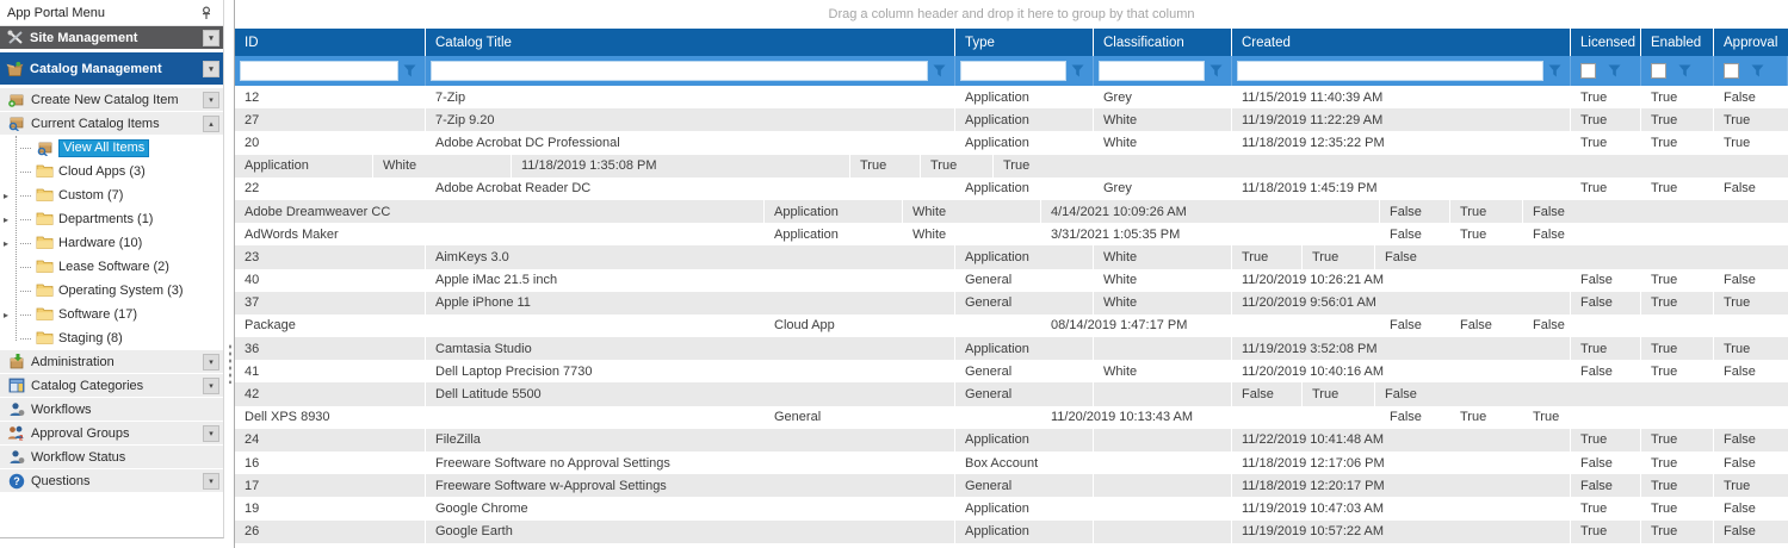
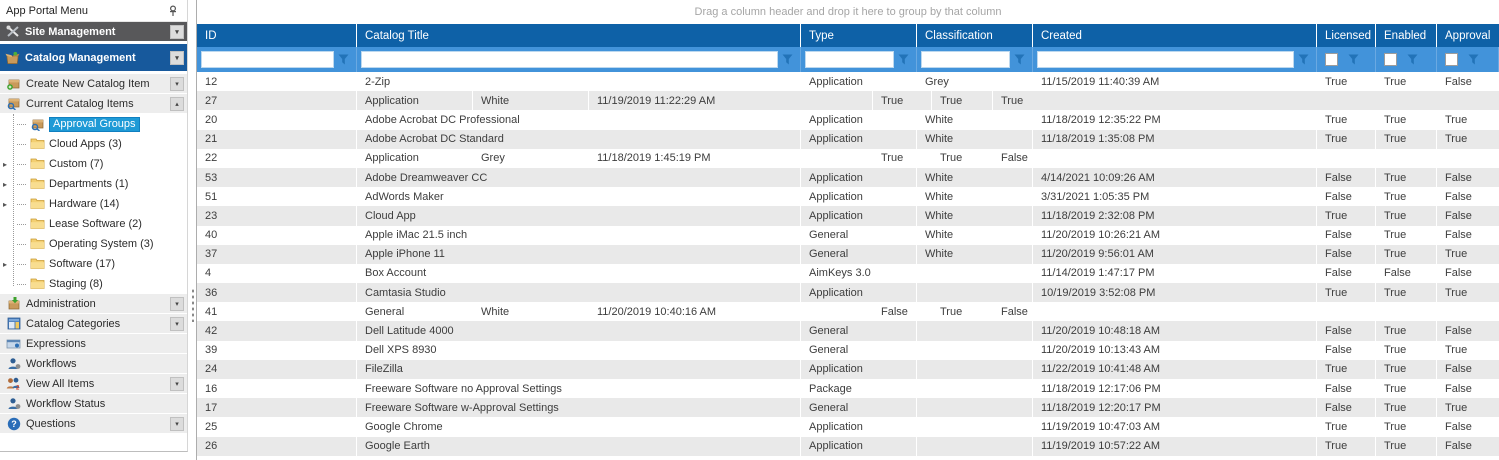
  App Portal Menu
  Site Management
  Catalog Management
  Create New Catalog Item
  Current Catalog Items
- View All Items
+ Approval Groups
  Cloud Apps (3)
  ▸
  Custom (7)
  ▸
  Departments (1)
  ▸
- Hardware (10)
+ Hardware (14)
  Lease Software (2)
  Operating System (3)
  ▸
  Software (17)
  Staging (8)
  Administration
  Catalog Categories
+ Expressions
  Workflows
- Approval Groups
+ View All Items
  Workflow Status
  ?
  Questions
  Drag a column header and drop it here to group by that column
  ID
  Catalog Title
  Type
  Classification
  Created
  Licensed
  Enabled
  Approval
  12
- 7-Zip
+ 2-Zip
  Application
  Grey
  11/15/2019 11:40:39 AM
  True
  True
  False
  27
- 7-Zip 9.20
  Application
  White
  11/19/2019 11:22:29 AM
  True
  True
  True
  20
  Adobe Acrobat DC Professional
  Application
  White
  11/18/2019 12:35:22 PM
  True
  True
  True
+ 21
+ Adobe Acrobat DC Standard
  Application
  White
  11/18/2019 1:35:08 PM
  True
  True
  True
  22
- Adobe Acrobat Reader DC
  Application
  Grey
  11/18/2019 1:45:19 PM
  True
  True
  False
+ 53
  Adobe Dreamweaver CC
  Application
  White
  4/14/2021 10:09:26 AM
  False
  True
  False
+ 51
  AdWords Maker
  Application
  White
  3/31/2021 1:05:35 PM
  False
  True
  False
  23
- AimKeys 3.0
+ Cloud App
  Application
  White
+ 11/18/2019 2:32:08 PM
  True
  True
  False
  40
  Apple iMac 21.5 inch
  General
  White
  11/20/2019 10:26:21 AM
  False
  True
  False
  37
  Apple iPhone 11
  General
  White
  11/20/2019 9:56:01 AM
  False
  True
  True
+ 4
- Package
+ Box Account
- Cloud App
+ AimKeys 3.0
- 08/14/2019 1:47:17 PM
+ 11/14/2019 1:47:17 PM
  False
  False
  False
  36
  Camtasia Studio
  Application
- 11/19/2019 3:52:08 PM
+ 10/19/2019 3:52:08 PM
  True
  True
  True
  41
- Dell Laptop Precision 7730
  General
  White
  11/20/2019 10:40:16 AM
  False
  True
  False
  42
- Dell Latitude 5500
+ Dell Latitude 4000
  General
+ 11/20/2019 10:48:18 AM
  False
  True
  False
+ 39
  Dell XPS 8930
  General
  11/20/2019 10:13:43 AM
  False
  True
  True
  24
  FileZilla
  Application
  11/22/2019 10:41:48 AM
  True
  True
  False
  16
  Freeware Software no Approval Settings
- Box Account
+ Package
  11/18/2019 12:17:06 PM
  False
  True
  False
  17
  Freeware Software w-Approval Settings
  General
  11/18/2019 12:20:17 PM
  False
  True
  True
- 19
+ 25
  Google Chrome
  Application
  11/19/2019 10:47:03 AM
  True
  True
  False
  26
  Google Earth
  Application
  11/19/2019 10:57:22 AM
  True
  True
  False
